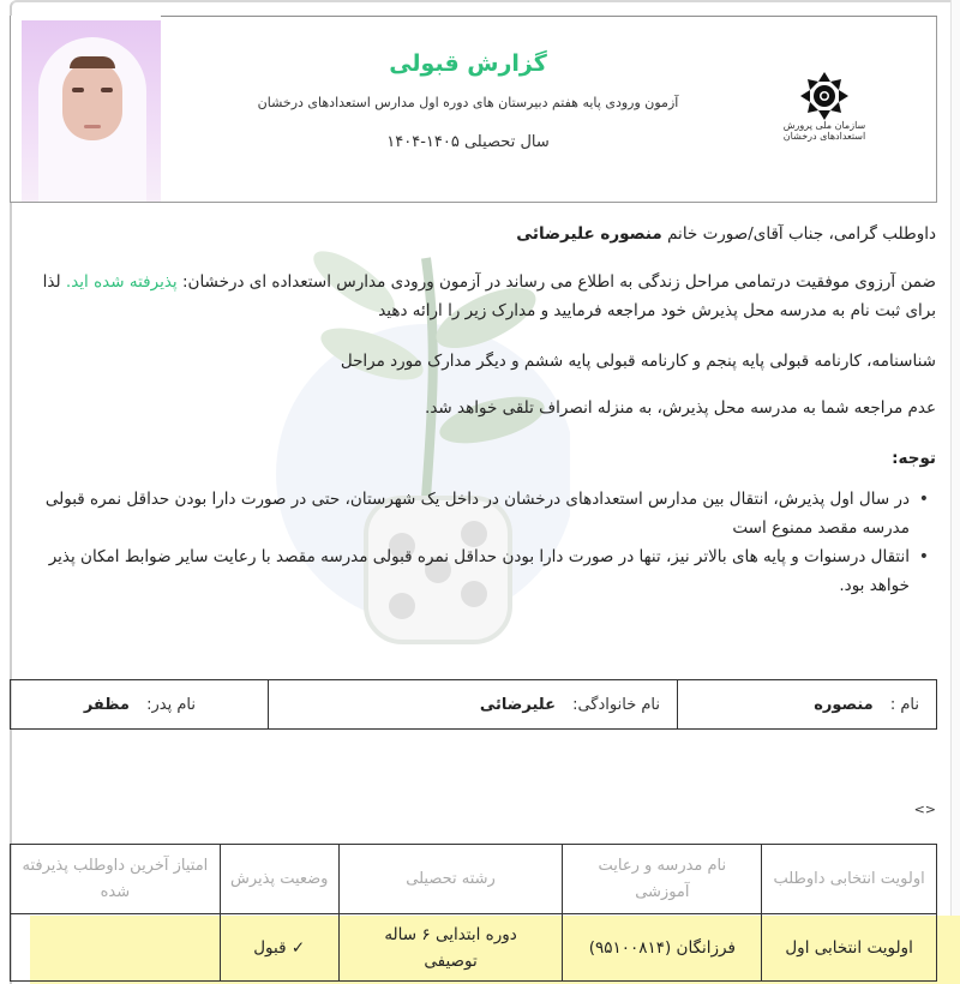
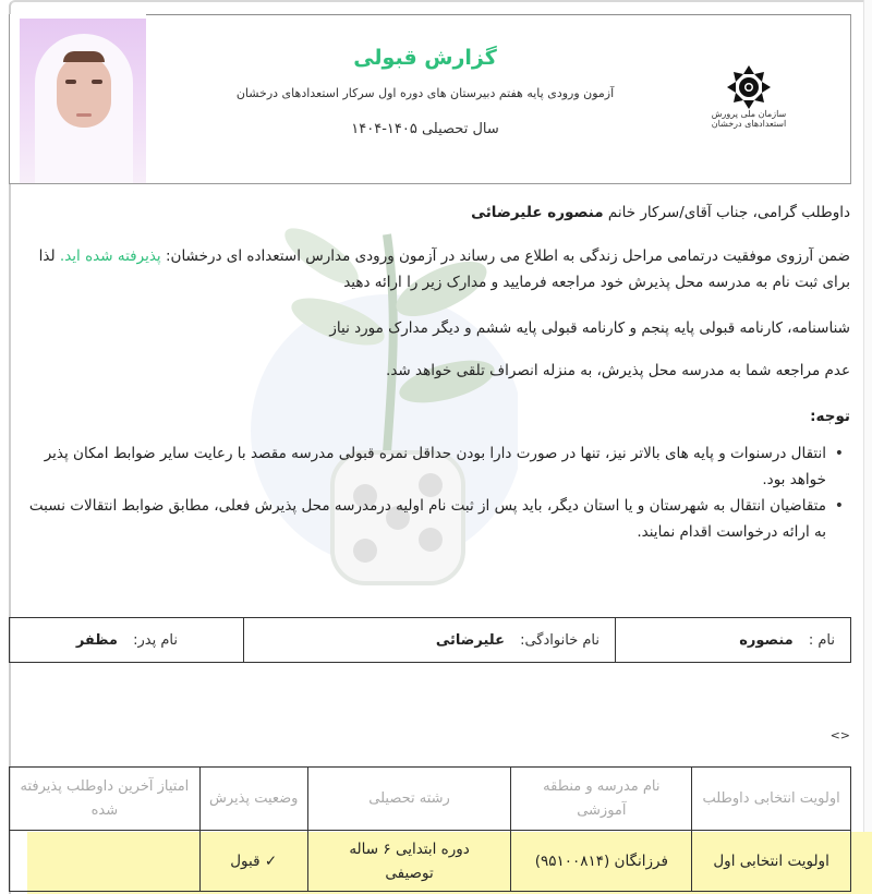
  گزارش قبولی
- آزمون ورودی پایه هفتم دبیرستان های دوره اول مدارس استعدادهای درخشان
+ آزمون ورودی پایه هفتم دبیرستان های دوره اول سرکار استعدادهای درخشان
  سال تحصیلی ۱۴۰۵-۱۴۰۴
  سازمان ملی پرورش استعدادهای درخشان
- داوطلب گرامی، جناب آقای/صورت خانم منصوره علیرضائی
+ داوطلب گرامی، جناب آقای/سرکار خانم منصوره علیرضائی
  ضمن آرزوی موفقیت درتمامی مراحل زندگی به اطلاع می رساند در آزمون ورودی مدارس استعداده ای درخشان: پذیرفته شده اید. لذا برای ثبت نام به مدرسه محل پذیرش خود مراجعه فرمایید و مدارک زیر را ارائه دهید
- شناسنامه، کارنامه قبولی پایه پنجم و کارنامه قبولی پایه ششم و دیگر مدارک مورد مراحل
+ شناسنامه، کارنامه قبولی پایه پنجم و کارنامه قبولی پایه ششم و دیگر مدارک مورد نیاز
  عدم مراجعه شما به مدرسه محل پذیرش، به منزله انصراف تلقی خواهد شد.
  توجه:
- در سال اول پذیرش، انتقال بین مدارس استعدادهای درخشان در داخل یک شهرستان، حتی در صورت دارا بودن حداقل نمره قبولی مدرسه مقصد ممنوع است
  انتقال درسنوات و پایه های بالاتر نیز، تنها در صورت دارا بودن حداقل نمره قبولی مدرسه مقصد با رعایت سایر ضوابط امکان پذیر خواهد بود.
+ متقاضیان انتقال به شهرستان و یا استان دیگر، باید پس از ثبت نام اولیه درمدرسه محل پذیرش فعلی، مطابق ضوابط انتقالات نسبت به ارائه درخواست اقدام نمایند.
  نام : منصوره	نام خانوادگی: علیرضائی	نام پدر: مظفر
  <>
- اولویت انتخابی داوطلب	نام مدرسه و رعایت آموزشی	رشته تحصیلی	وضعیت پذیرش	امتیاز آخرین داوطلب پذیرفته شده
+ اولویت انتخابی داوطلب	نام مدرسه و منطقه آموزشی	رشته تحصیلی	وضعیت پذیرش	امتیاز آخرین داوطلب پذیرفته شده
  اولویت انتخابی اول	فرزانگان (۹۵۱۰۰۸۱۴)	دوره ابتدایی ۶ ساله توصیفی	✓ قبول
